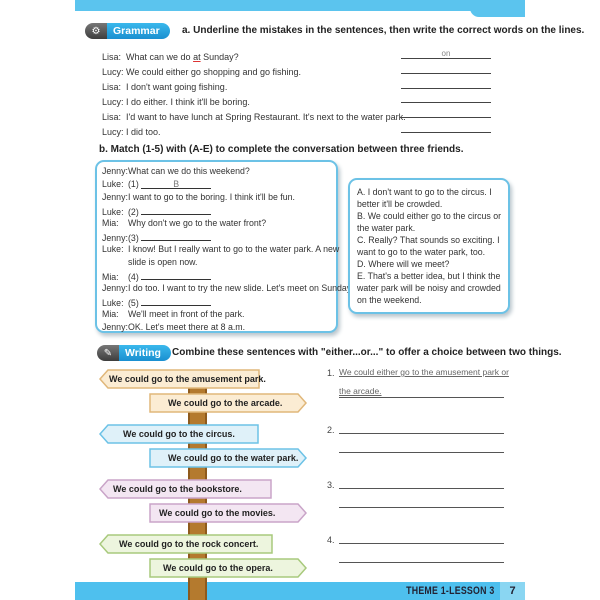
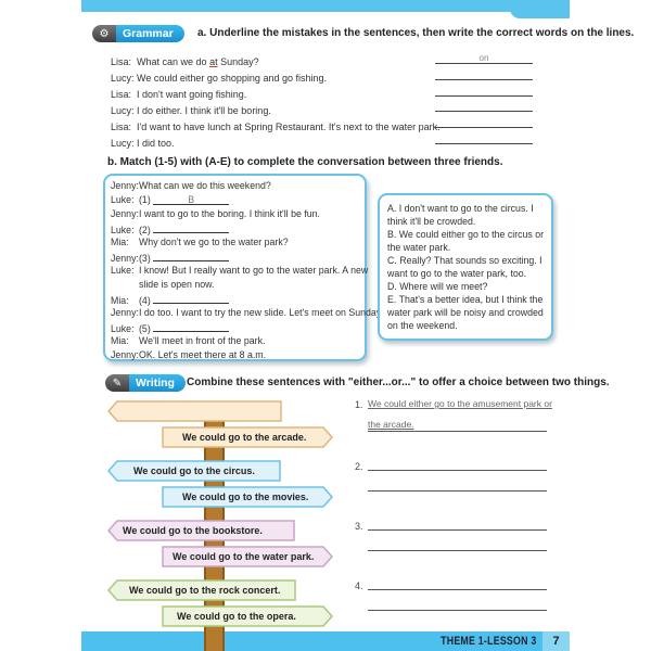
  ⚙
  Grammar
  a. Underline the mistakes in the sentences, then write the correct words on the lines.
  Lisa: What can we do at Sunday?
  Lucy: We could either go shopping and go fishing.
  Lisa: I don't want going fishing.
  Lucy: I do either. I think it'll be boring.
  Lisa: I'd want to have lunch at Spring Restaurant. It's next to the water park.
  Lucy: I did too.
  on
  b. Match (1-5) with (A-E) to complete the conversation between three friends.
  Jenny:What can we do this weekend?
  Luke: (1) B
  Jenny:I want to go to the boring. I think it'll be fun.
  Luke: (2)
- Mia: Why don't we go to the water front?
+ Mia: Why don't we go to the water park?
  Jenny:(3)
  Luke: I know! But I really want to go to the water park. A new
  slide is open now.
  Mia: (4)
  Jenny:I do too. I want to try the new slide. Let's meet on Sunda
  Luke: (5)
  Mia: We'll meet in front of the park.
  Jenny:OK. Let's meet there at 8 a.m.
- A. I don't want to go to the circus. I better it'll be crowded.
+ A. I don't want to go to the circus. I think it'll be crowded.
  B. We could either go to the circus or the water park.
  C. Really? That sounds so exciting. I want to go to the water park, too.
  D. Where will we meet?
  E. That's a better idea, but I think the water park will be noisy and crowded on the weekend.
  ✎
  Writing
  Combine these sentences with "either...or..." to offer a choice between two things.
- We could go to the amusement park.
  We could go to the arcade.
  We could go to the circus.
- We could go to the water park.
+ We could go to the movies.
  We could go to the bookstore.
- We could go to the movies.
+ We could go to the water park.
  We could go to the rock concert.
  We could go to the opera.
  1.
  We could either go to the amusement park or
  the arcade.
  2.
  3.
  4.
  THEME 1-LESSON 3
  7
